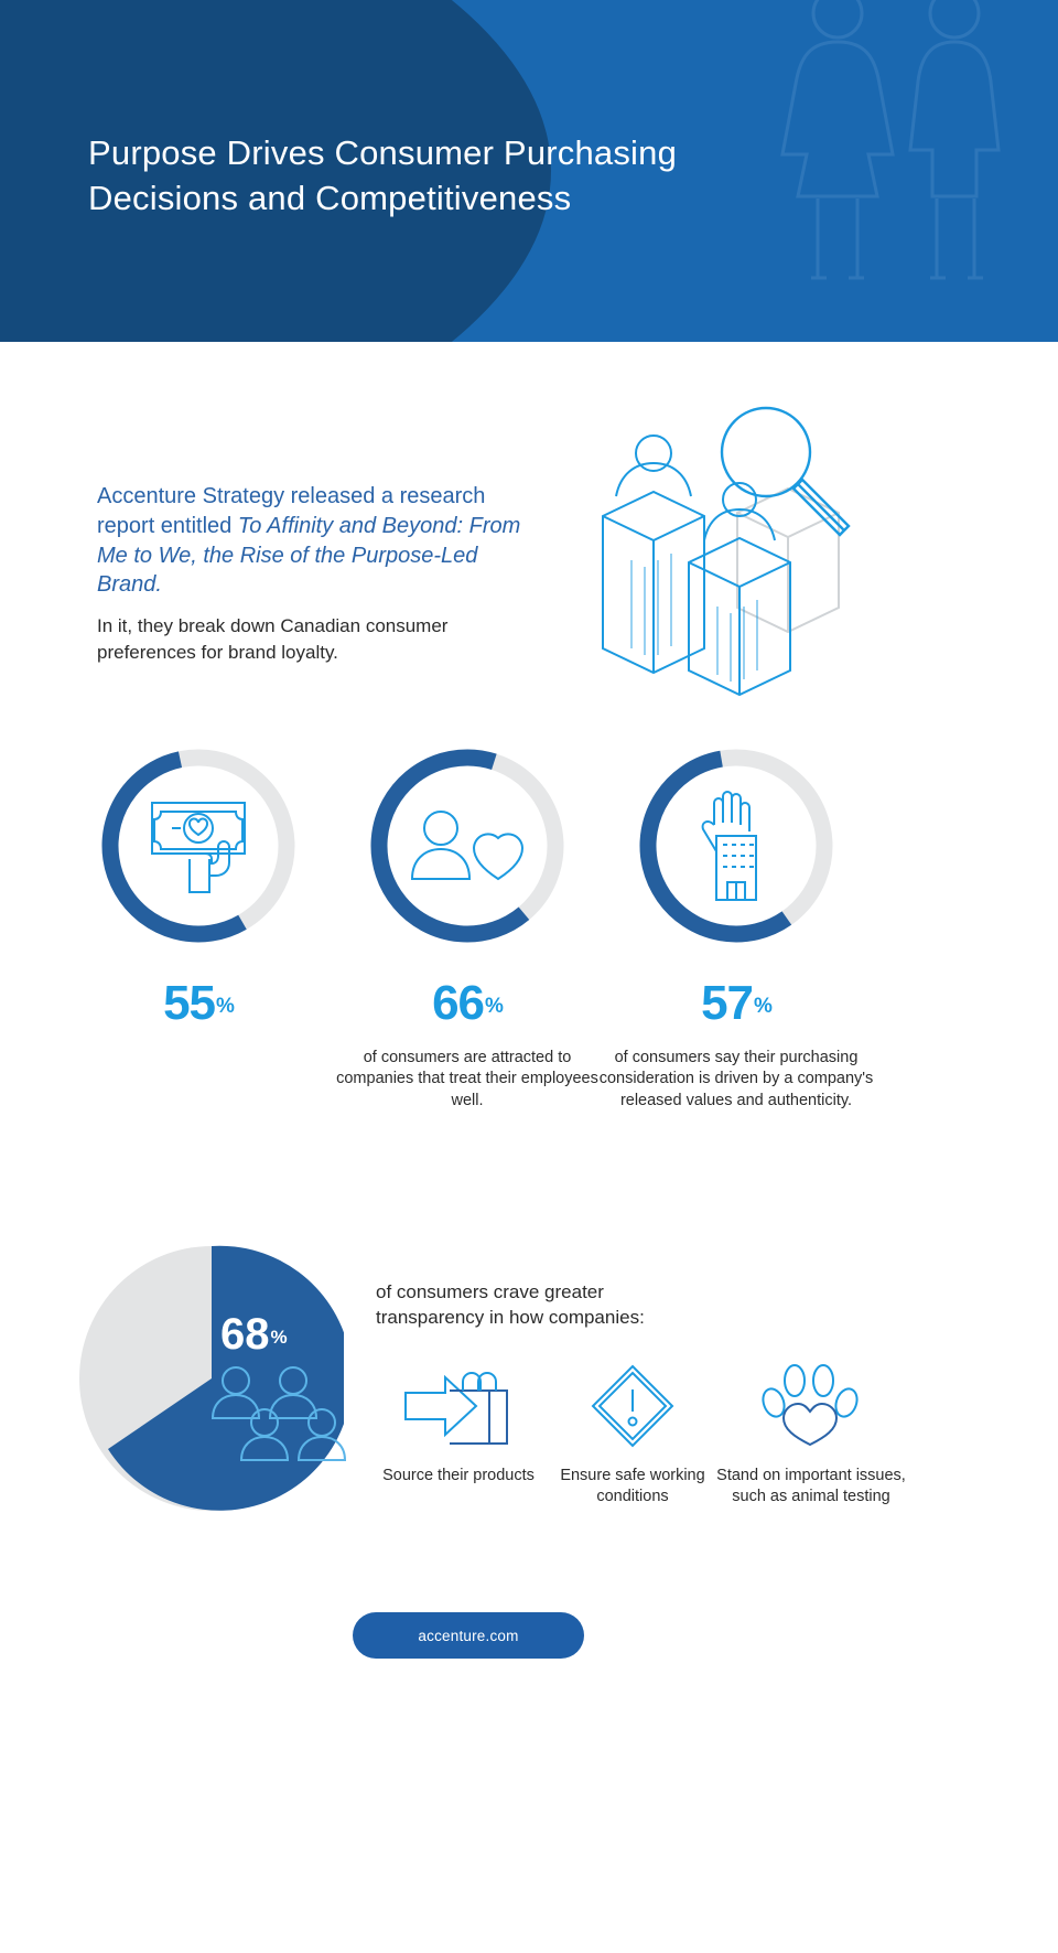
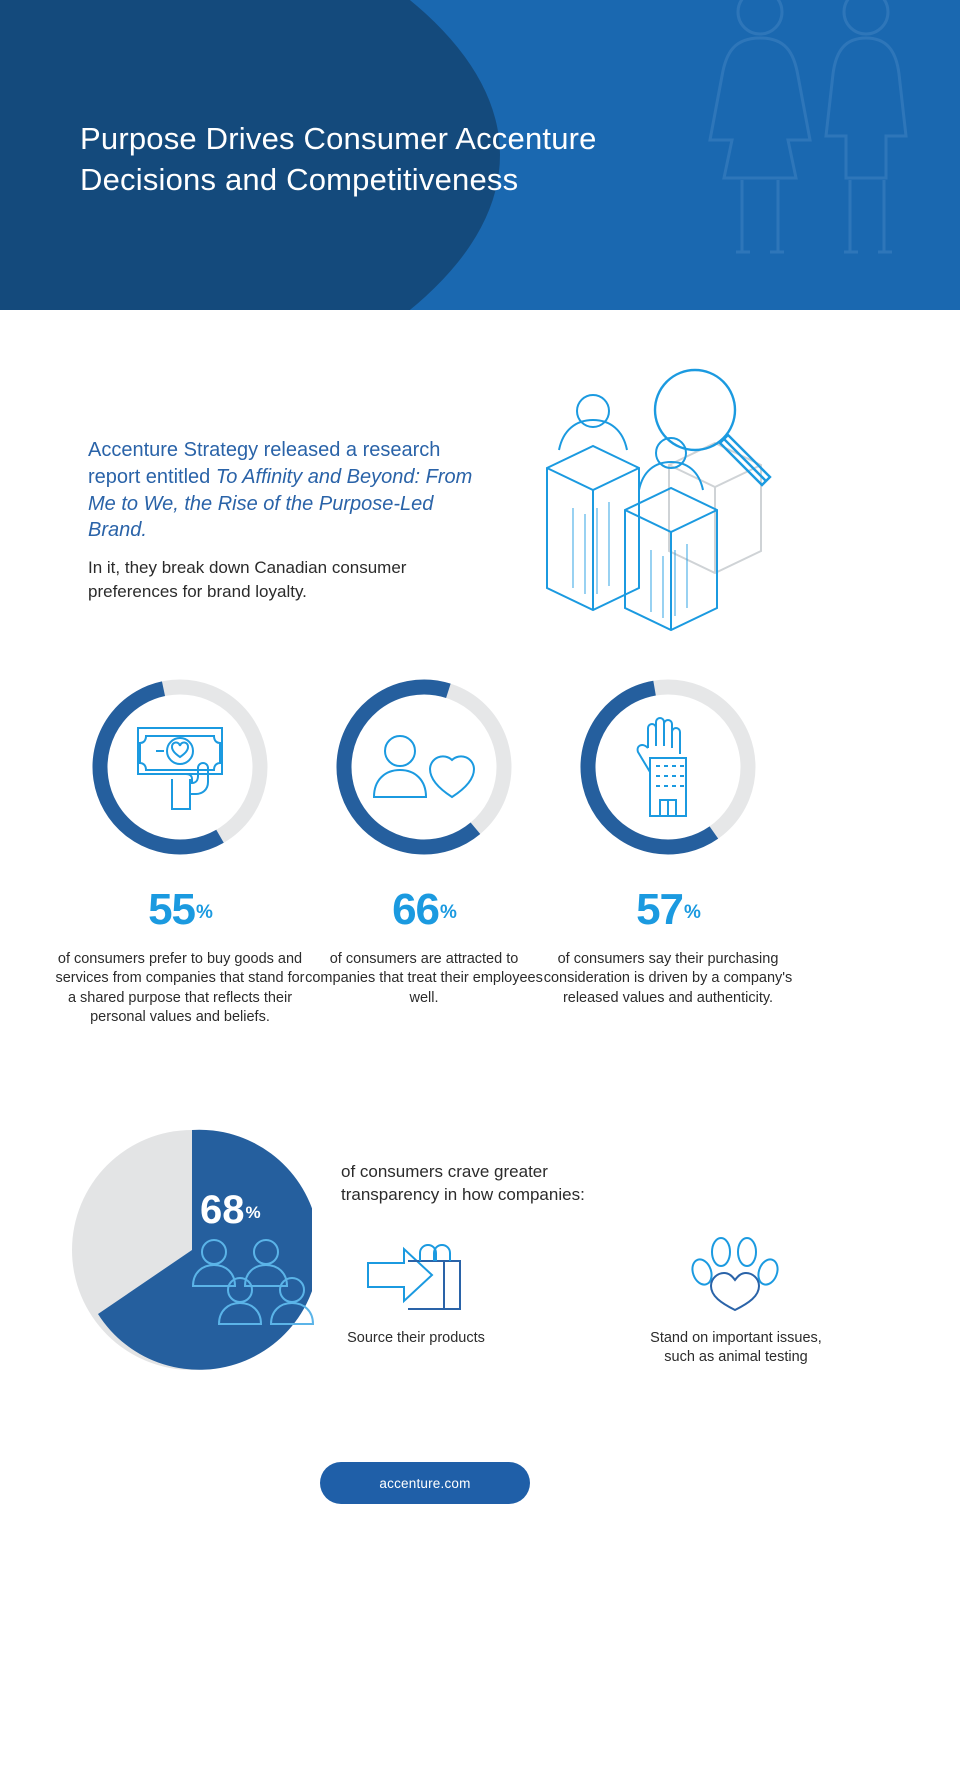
- Purpose Drives Consumer Purchasing Decisions and Competitiveness
+ Purpose Drives Consumer Accenture Decisions and Competitiveness
  Accenture Strategy released a research report entitled To Affinity and Beyond: From Me to We, the Rise of the Purpose-Led Brand.
  In it, they break down Canadian consumer preferences for brand loyalty.
  55%
+ of consumers prefer to buy goods and services from companies that stand for a shared purpose that reflects their personal values and beliefs.
  66%
  of consumers are attracted to companies that treat their employees well.
  57%
  of consumers say their purchasing consideration is driven by a company's released values and authenticity.
  68%
  of consumers crave greater transparency in how companies:
  Source their products
- Ensure safe working conditions
  Stand on important issues, such as animal testing
  accenture.com
